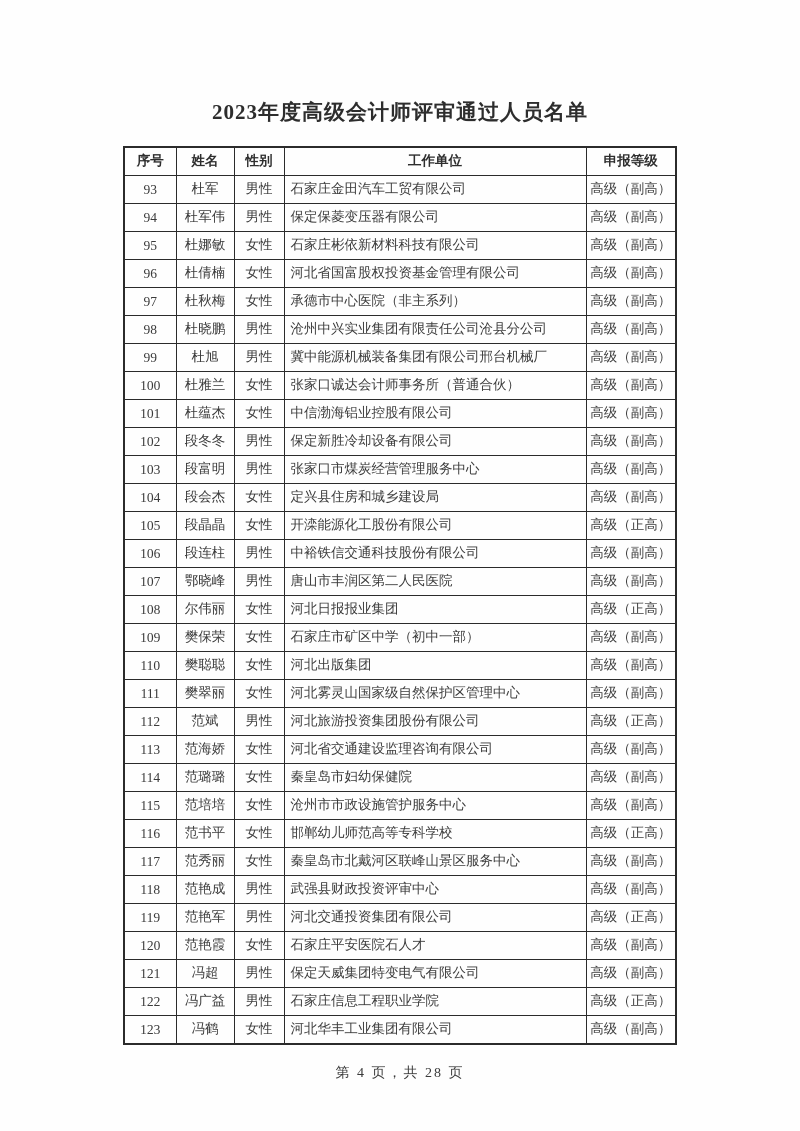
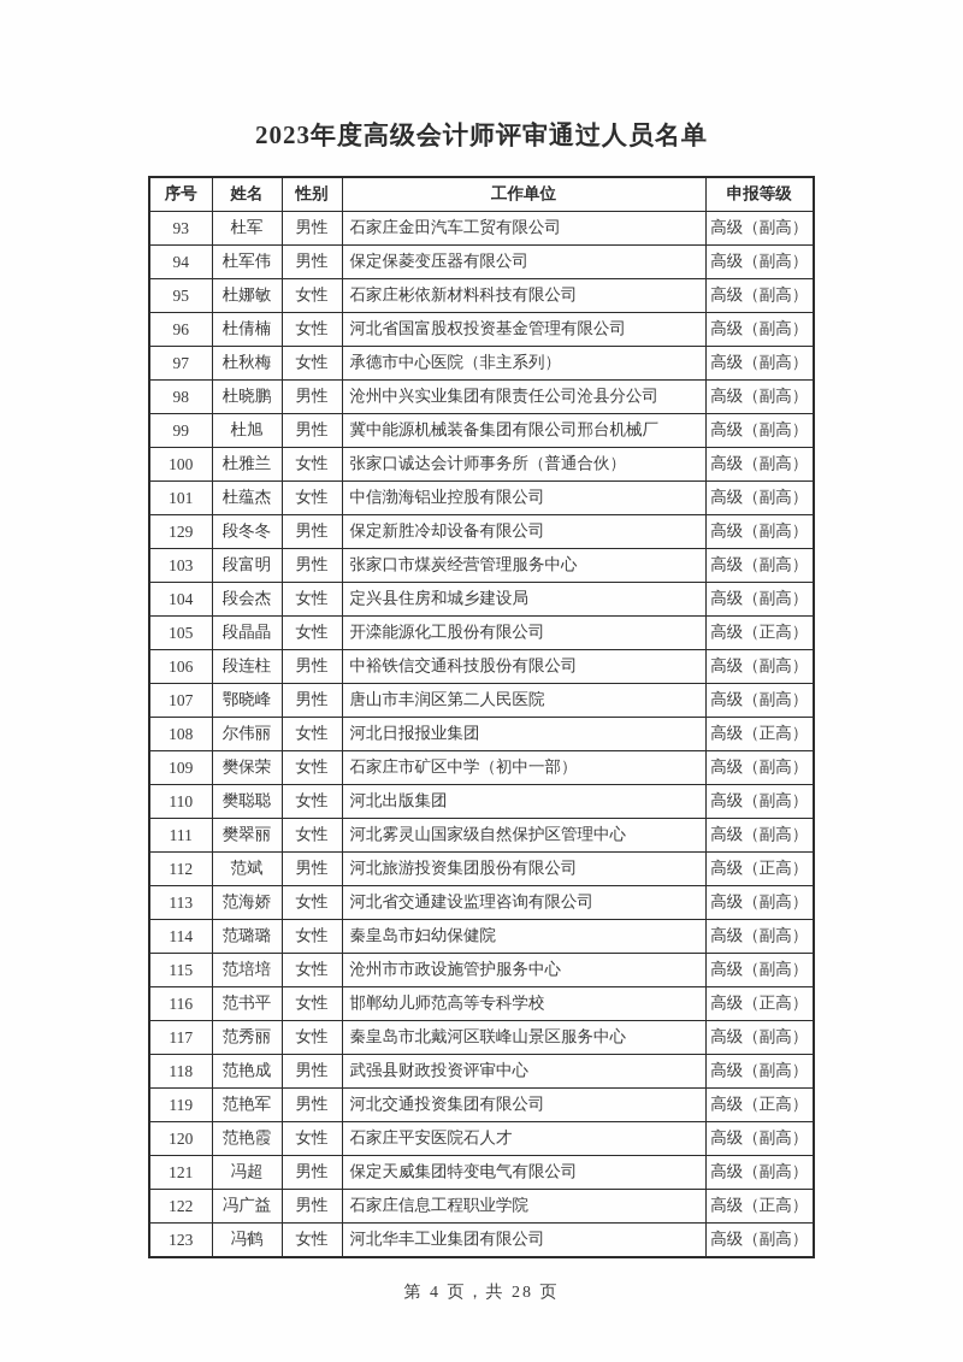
  2023年度高级会计师评审通过人员名单
  序号	姓名	性别	工作单位	申报等级
  93	杜军	男性	石家庄金田汽车工贸有限公司	高级（副高）
  94	杜军伟	男性	保定保菱变压器有限公司	高级（副高）
  95	杜娜敏	女性	石家庄彬依新材料科技有限公司	高级（副高）
  96	杜倩楠	女性	河北省国富股权投资基金管理有限公司	高级（副高）
  97	杜秋梅	女性	承德市中心医院（非主系列）	高级（副高）
  98	杜晓鹏	男性	沧州中兴实业集团有限责任公司沧县分公司	高级（副高）
  99	杜旭	男性	冀中能源机械装备集团有限公司邢台机械厂	高级（副高）
  100	杜雅兰	女性	张家口诚达会计师事务所（普通合伙）	高级（副高）
  101	杜蕴杰	女性	中信渤海铝业控股有限公司	高级（副高）
- 102	段冬冬	男性	保定新胜冷却设备有限公司	高级（副高）
+ 129	段冬冬	男性	保定新胜冷却设备有限公司	高级（副高）
  103	段富明	男性	张家口市煤炭经营管理服务中心	高级（副高）
  104	段会杰	女性	定兴县住房和城乡建设局	高级（副高）
  105	段晶晶	女性	开滦能源化工股份有限公司	高级（正高）
  106	段连柱	男性	中裕铁信交通科技股份有限公司	高级（副高）
  107	鄂晓峰	男性	唐山市丰润区第二人民医院	高级（副高）
  108	尔伟丽	女性	河北日报报业集团	高级（正高）
  109	樊保荣	女性	石家庄市矿区中学（初中一部）	高级（副高）
  110	樊聪聪	女性	河北出版集团	高级（副高）
  111	樊翠丽	女性	河北雾灵山国家级自然保护区管理中心	高级（副高）
  112	范斌	男性	河北旅游投资集团股份有限公司	高级（正高）
  113	范海娇	女性	河北省交通建设监理咨询有限公司	高级（副高）
  114	范璐璐	女性	秦皇岛市妇幼保健院	高级（副高）
  115	范培培	女性	沧州市市政设施管护服务中心	高级（副高）
  116	范书平	女性	邯郸幼儿师范高等专科学校	高级（正高）
  117	范秀丽	女性	秦皇岛市北戴河区联峰山景区服务中心	高级（副高）
  118	范艳成	男性	武强县财政投资评审中心	高级（副高）
  119	范艳军	男性	河北交通投资集团有限公司	高级（正高）
  120	范艳霞	女性	石家庄平安医院石人才	高级（副高）
  121	冯超	男性	保定天威集团特变电气有限公司	高级（副高）
  122	冯广益	男性	石家庄信息工程职业学院	高级（正高）
  123	冯鹤	女性	河北华丰工业集团有限公司	高级（副高）
  第 4 页，共 28 页
